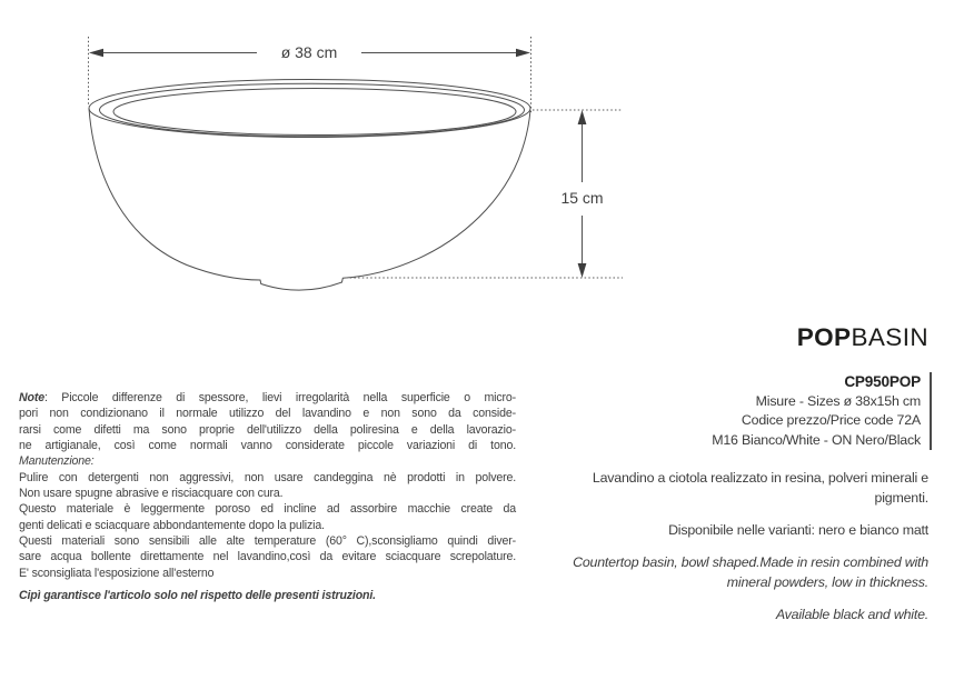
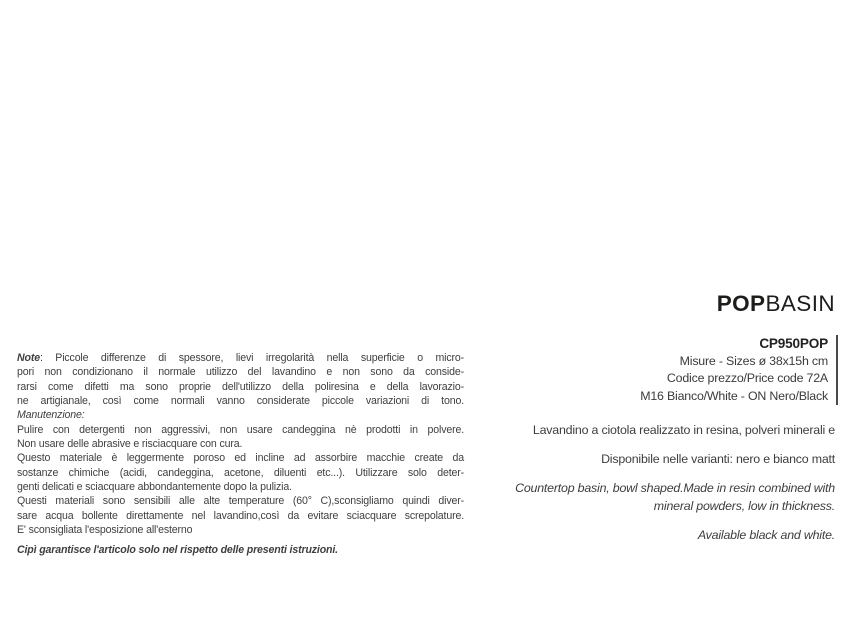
- ø 38 cm
- 15 cm
  POPBASIN
  CP950POP
  Misure - Sizes ø 38x15h cm
  Codice prezzo/Price code 72A
  M16 Bianco/White - ON Nero/Black
  Note: Piccole differenze di spessore, lievi irregolarità nella superficie o micro-
  pori non condizionano il normale utilizzo del lavandino e non sono da conside-
  rarsi come difetti ma sono proprie dell'utilizzo della poliresina e della lavorazio-
  ne artigianale, così come normali vanno considerate piccole variazioni di tono.
  Manutenzione:
  Pulire con detergenti non aggressivi, non usare candeggina nè prodotti in polvere.
- Non usare spugne abrasive e risciacquare con cura.
+ Non usare delle abrasive e risciacquare con cura.
  Questo materiale è leggermente poroso ed incline ad assorbire macchie create da
+ sostanze chimiche (acidi, candeggina, acetone, diluenti etc...). Utilizzare solo deter-
  genti delicati e sciacquare abbondantemente dopo la pulizia.
  Questi materiali sono sensibili alle alte temperature (60° C),sconsigliamo quindi diver-
  sare acqua bollente direttamente nel lavandino,così da evitare sciacquare screpolature.
  E' sconsigliata l'esposizione all'esterno
  Cipì garantisce l'articolo solo nel rispetto delle presenti istruzioni.
  Lavandino a ciotola realizzato in resina, polveri minerali e
- pigmenti.
  Disponibile nelle varianti: nero e bianco matt
  Countertop basin, bowl shaped.Made in resin combined with
  mineral powders, low in thickness.
  Available black and white.
